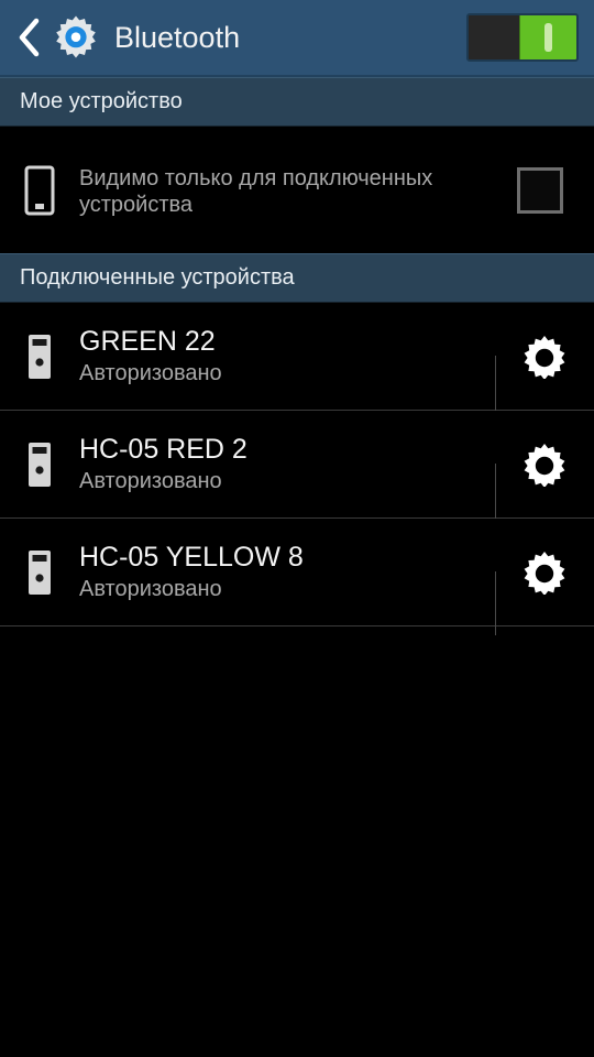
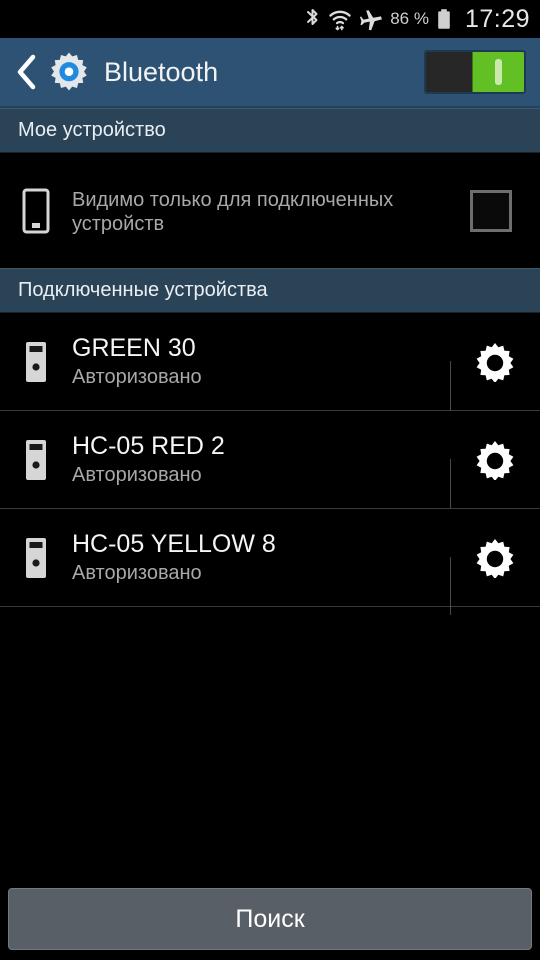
+ 86 %
+ 17:29
  Bluetooth
  Мое устройство
- Видимо только для подключенных устройства
+ Видимо только для подключенных устройств
  Подключенные устройства
- GREEN 22
+ GREEN 30
  Авторизовано
  HC-05 RED 2
  Авторизовано
  HC-05 YELLOW 8
  Авторизовано
+ Поиск
